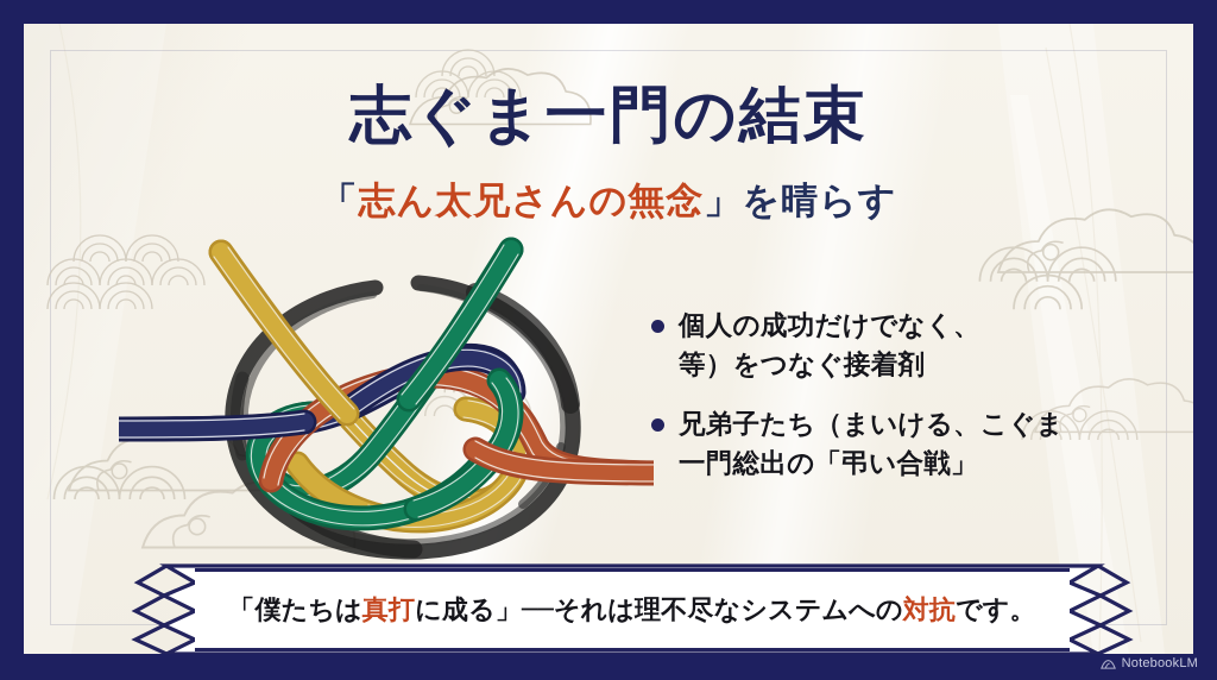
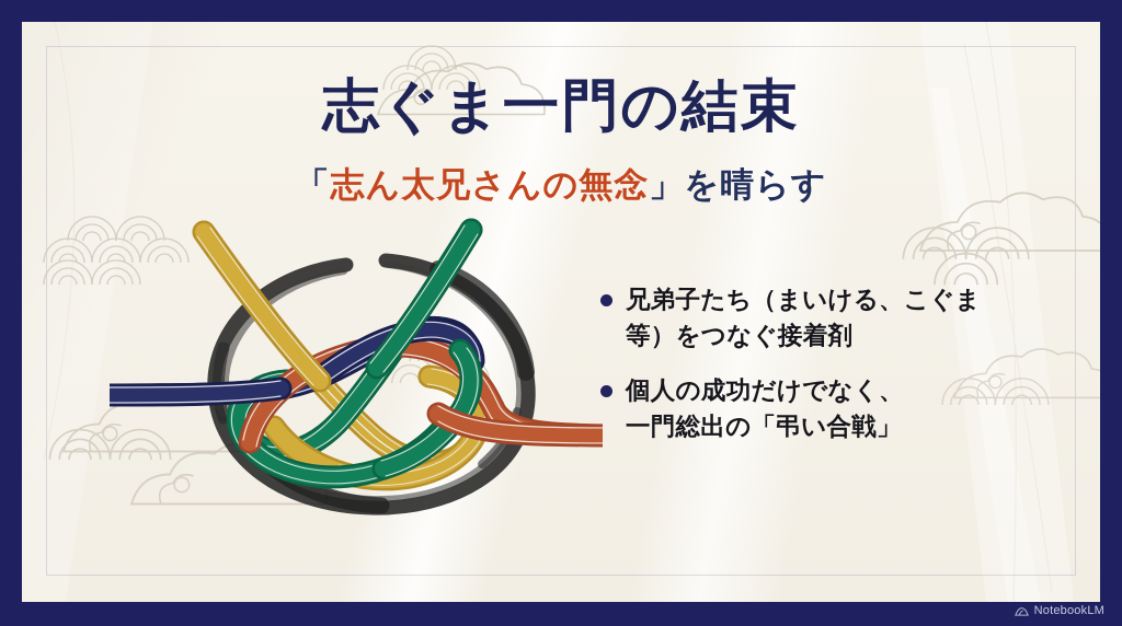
  志ぐま一門の結束
  「志ん太兄さんの無念」を晴らす
- 個人の成功だけでなく、
+ 兄弟子たち（まいける、こぐま
  等）をつなぐ接着剤
- 兄弟子たち（まいける、こぐま
+ 個人の成功だけでなく、
  一門総出の「弔い合戦」
- 「僕たちは真打に成る」──それは理不尽なシステムへの対抗です。
  NotebookLM
